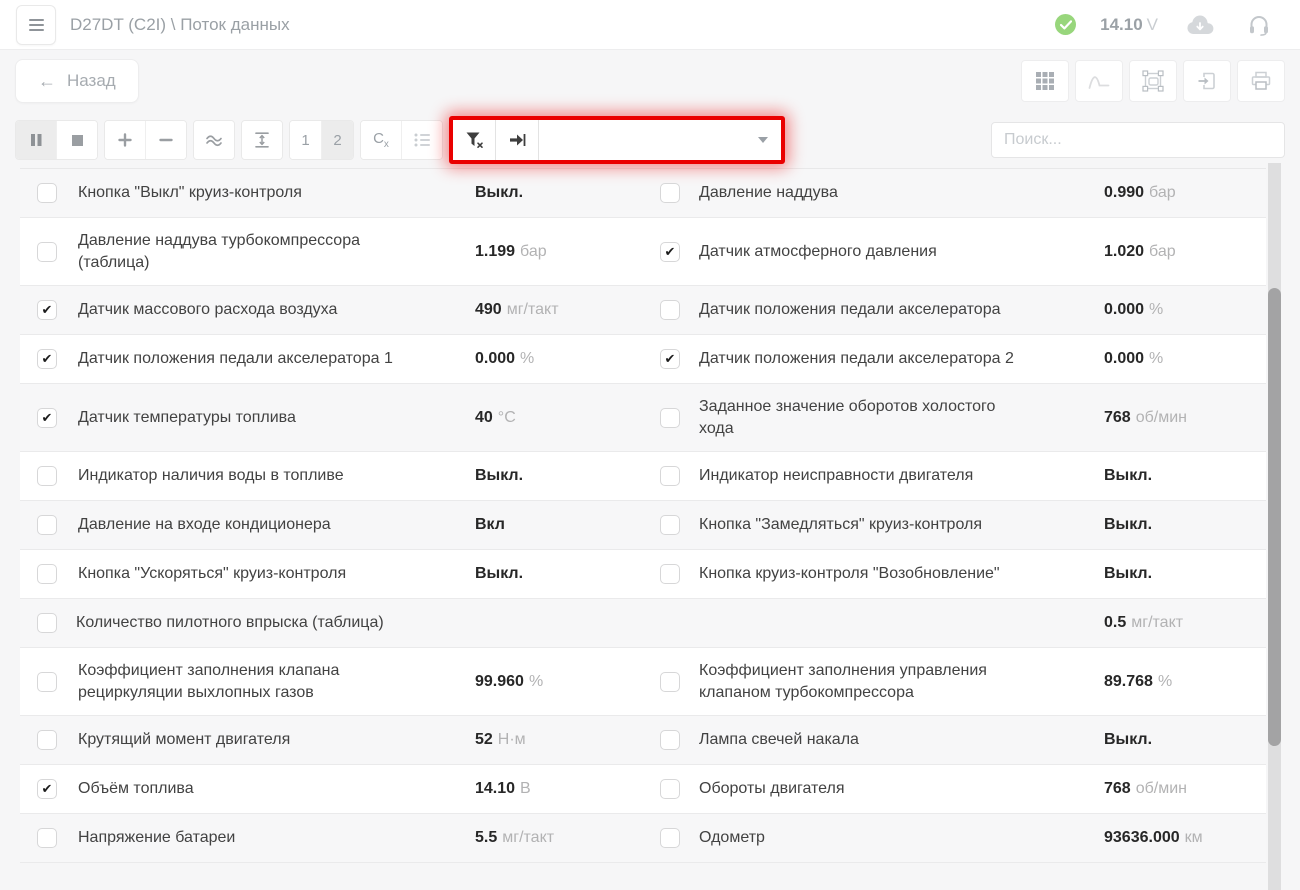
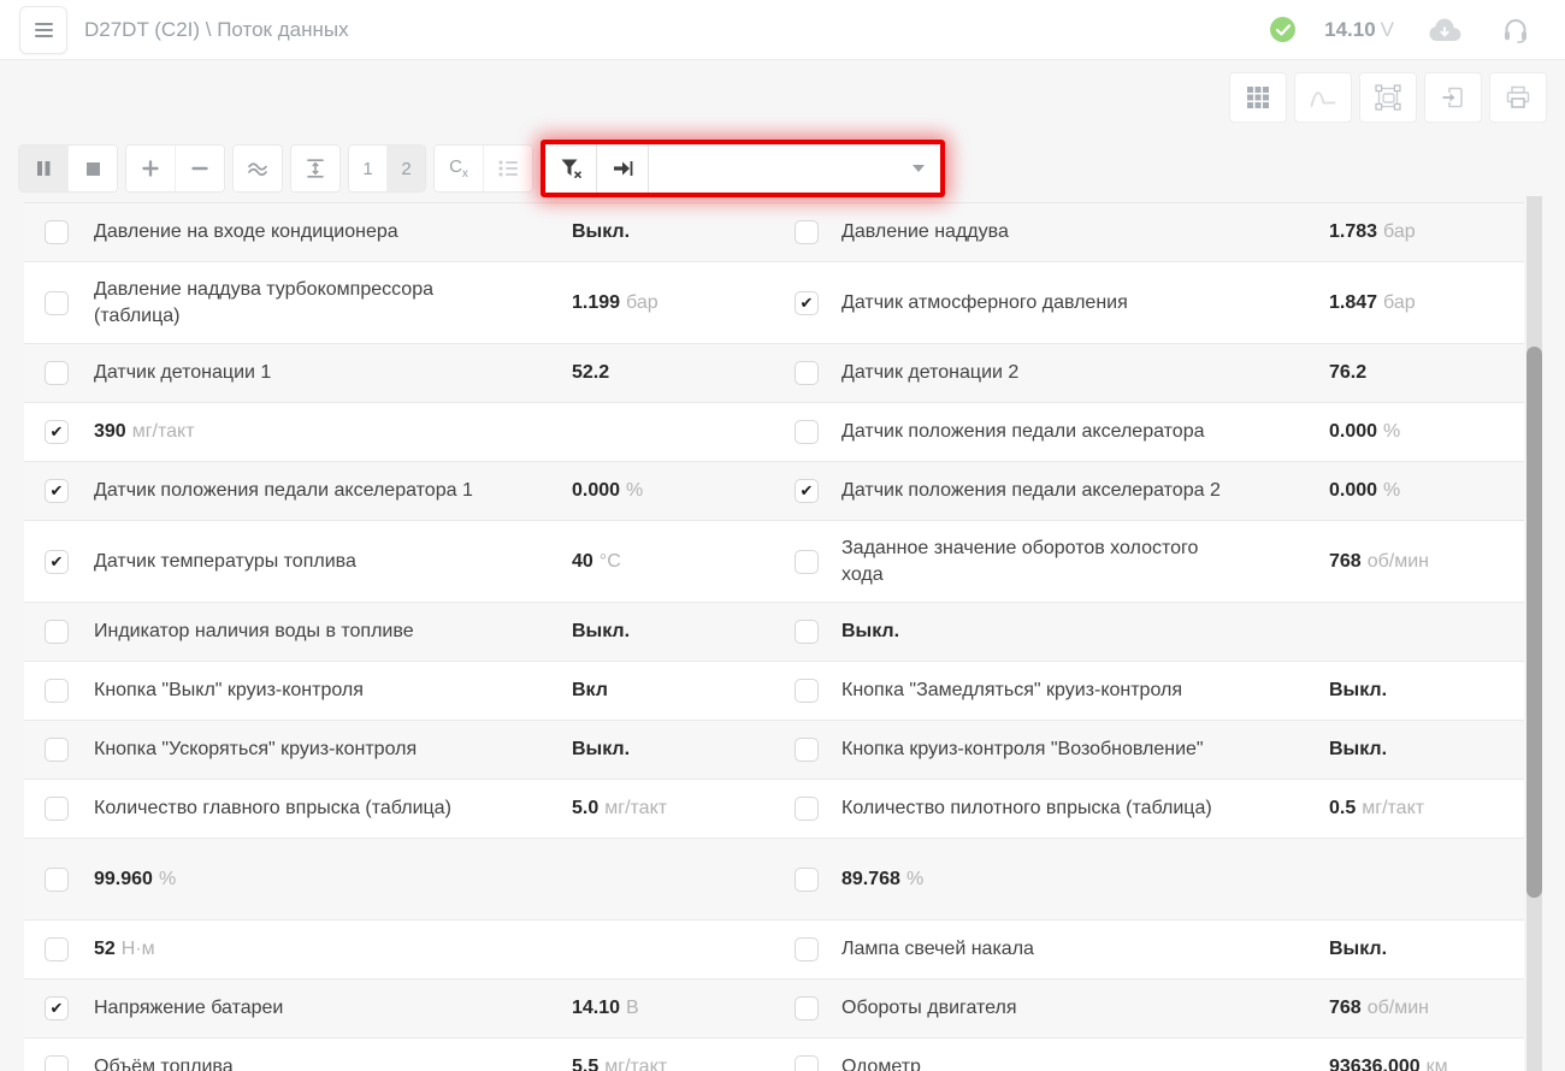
  D27DT (C2I) \ Поток данных
  14.10 V
- ←
- Назад
  1
  2
  Cx
- Поиск...
- Кнопка "Выкл" круиз-контроля
+ Давление на входе кондиционера
  Выкл.
  Давление наддува
- 0.990 бар
+ 1.783 бар
  Давление наддува турбокомпрессора (таблица)
  1.199 бар
  ✔
  Датчик атмосферного давления
- 1.020 бар
+ 1.847 бар
+ Датчик детонации 1
+ 52.2
+ Датчик детонации 2
+ 76.2
  ✔
- Датчик массового расхода воздуха
- 490 мг/такт
+ 390 мг/такт
  Датчик положения педали акселератора
  0.000 %
  ✔
  Датчик положения педали акселератора 1
  0.000 %
  ✔
  Датчик положения педали акселератора 2
  0.000 %
  ✔
  Датчик температуры топлива
  40 °C
  Заданное значение оборотов холостого хода
  768 об/мин
  Индикатор наличия воды в топливе
  Выкл.
- Индикатор неисправности двигателя
  Выкл.
- Давление на входе кондиционера
+ Кнопка "Выкл" круиз-контроля
  Вкл
  Кнопка "Замедляться" круиз-контроля
  Выкл.
  Кнопка "Ускоряться" круиз-контроля
  Выкл.
  Кнопка круиз-контроля "Возобновление"
  Выкл.
+ Количество главного впрыска (таблица)
+ 5.0 мг/такт
  Количество пилотного впрыска (таблица)
  0.5 мг/такт
- Коэффициент заполнения клапана рециркуляции выхлопных газов
  99.960 %
- Коэффициент заполнения управления клапаном турбокомпрессора
  89.768 %
- Крутящий момент двигателя
  52 Н·м
  Лампа свечей накала
  Выкл.
  ✔
- Объём топлива
+ Напряжение батареи
  14.10 В
  Обороты двигателя
  768 об/мин
- Напряжение батареи
+ Объём топлива
  5.5 мг/такт
  Одометр
  93636.000 км
